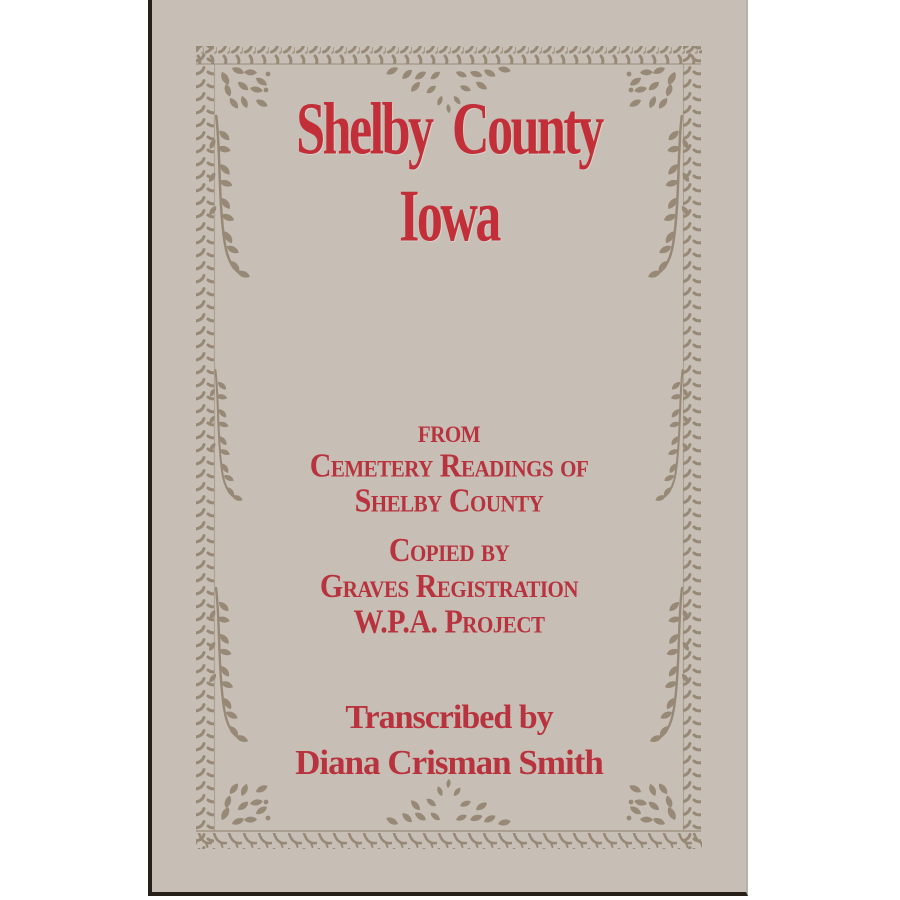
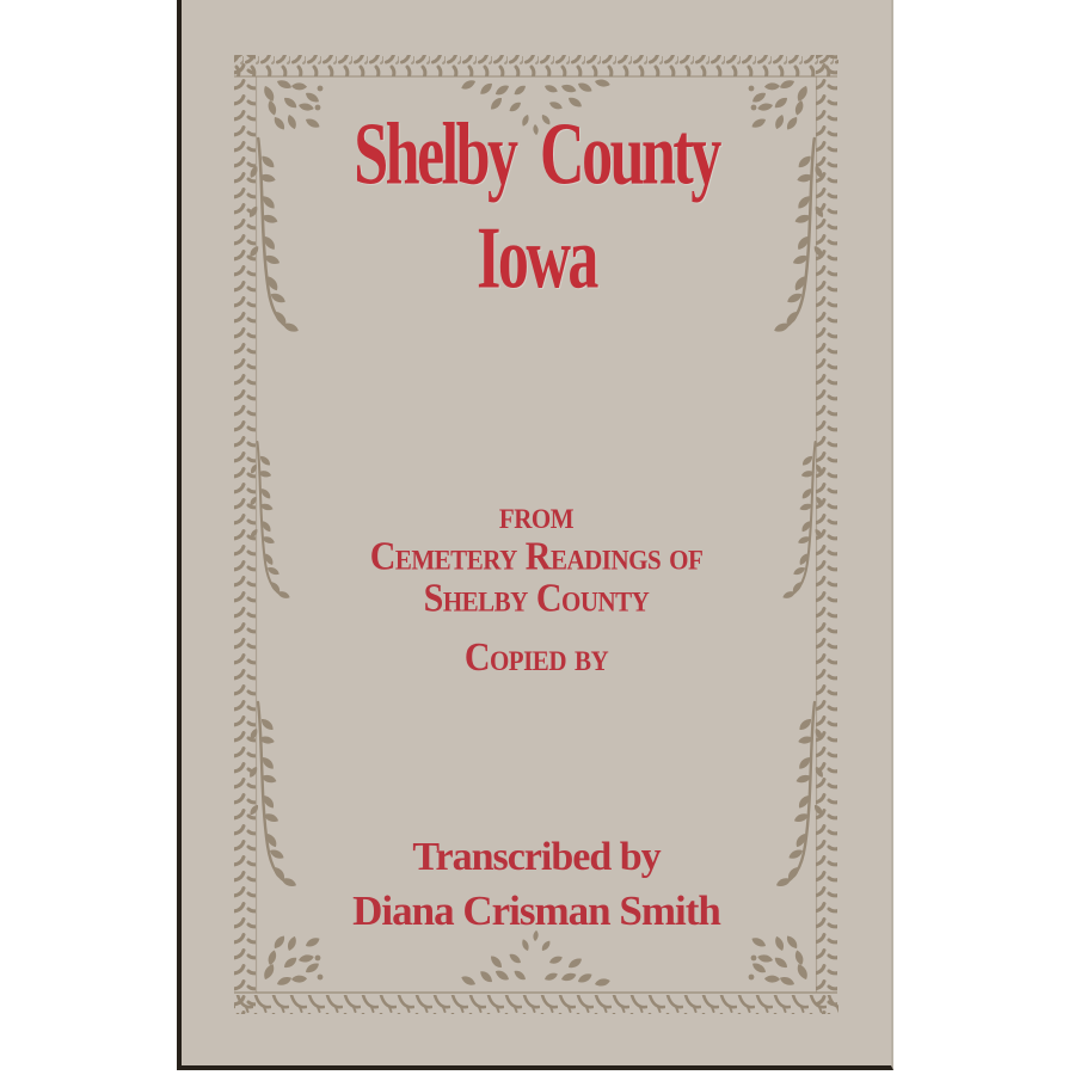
  Shelby County
  Iowa
  from
  Cemetery Readings of
  Shelby County
  Copied by
- Graves Registration
- W.P.A. Project
  Transcribed by
  Diana Crisman Smith
